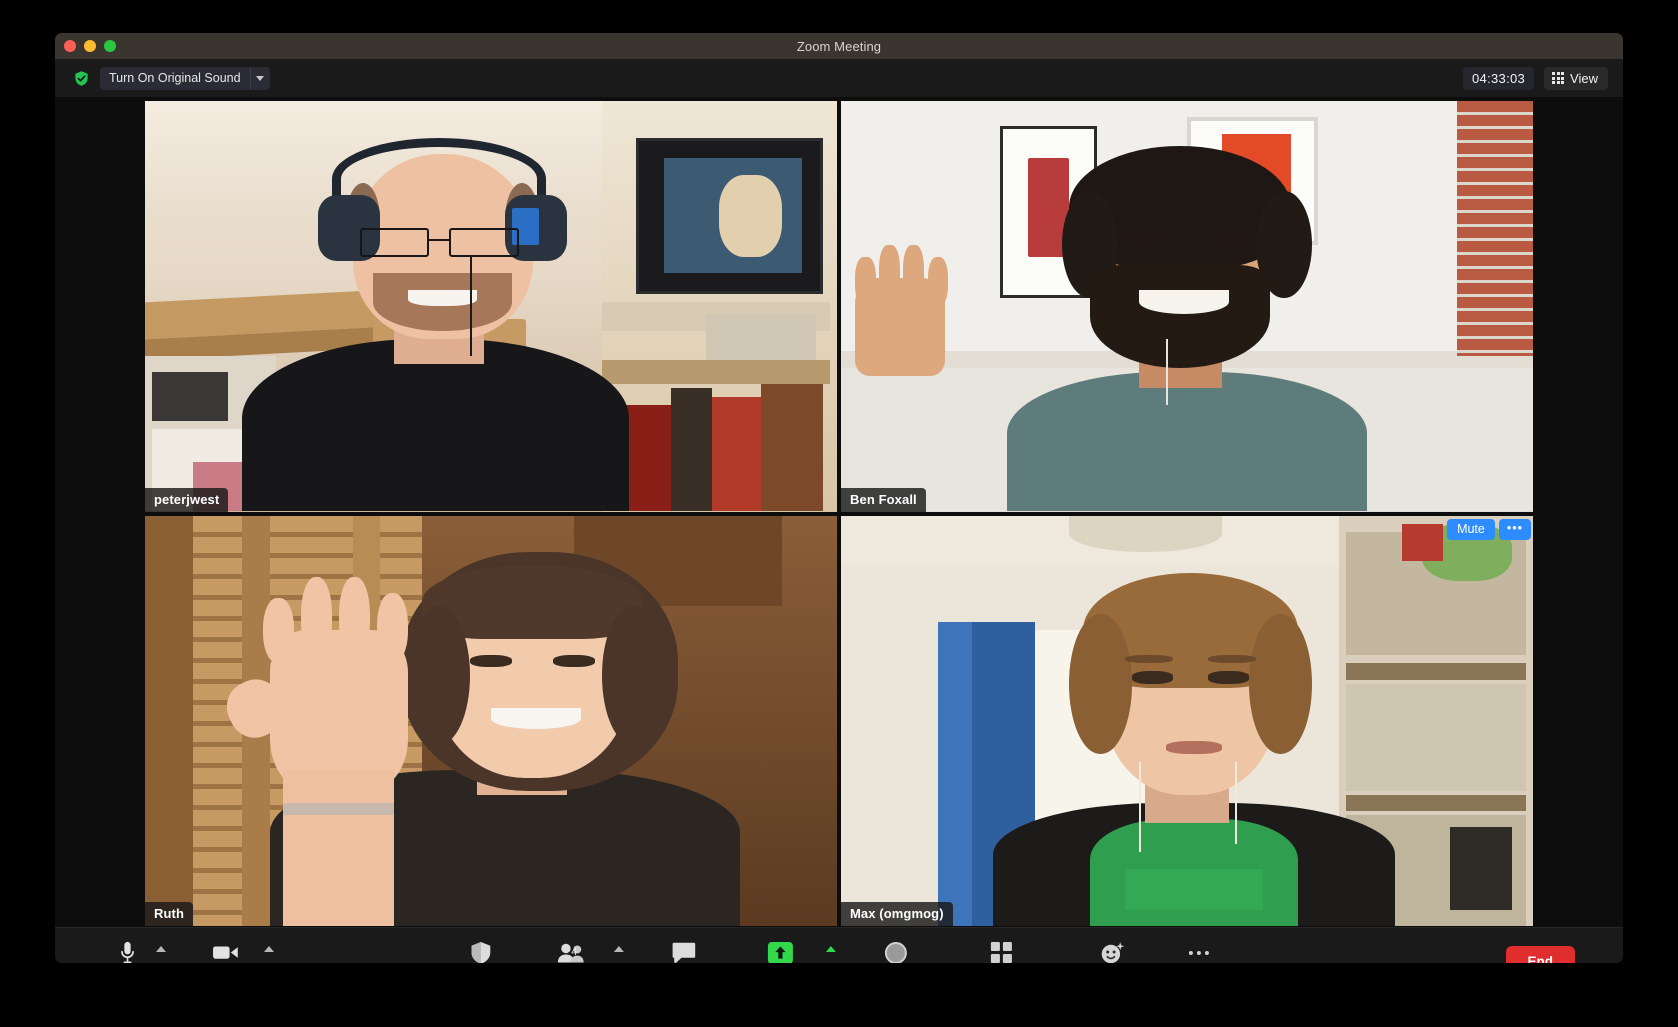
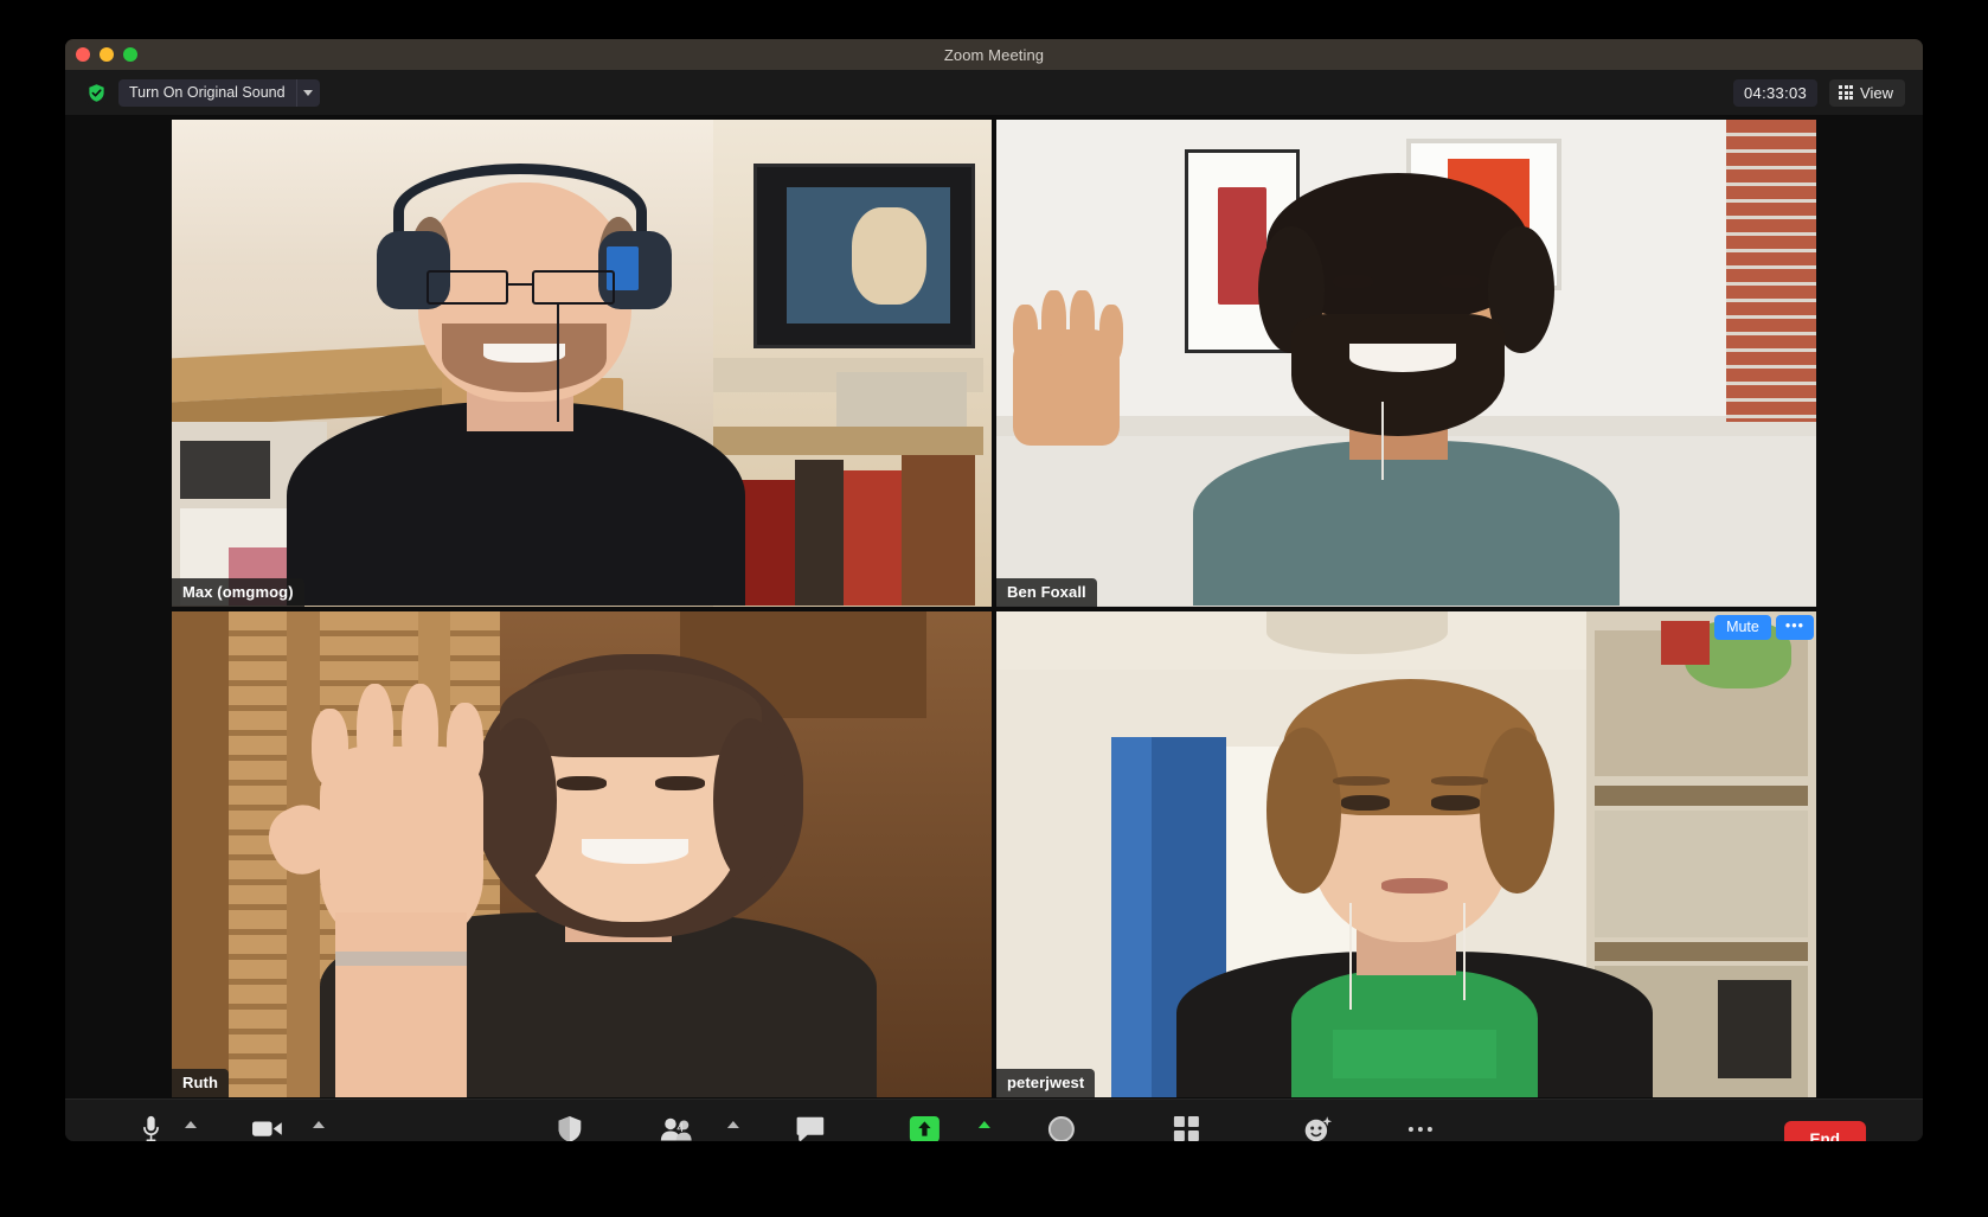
  Zoom Meeting
  Turn On Original Sound
  04:33:03
  View
- peterjwest
+ Max (omgmog)
  Ben Foxall
  Ruth
  Mute
  •••
- Max (omgmog)
+ peterjwest
  4
  End
